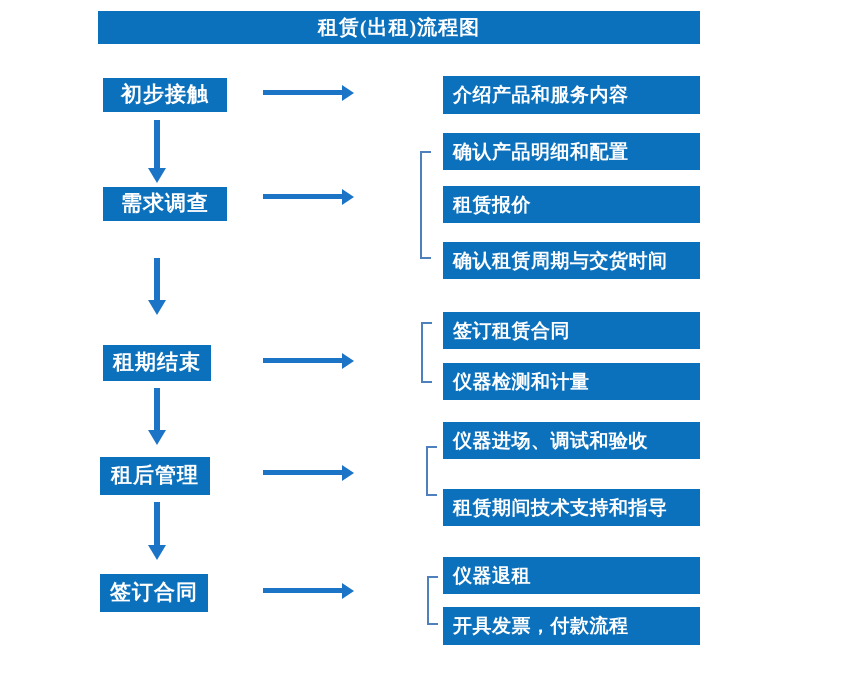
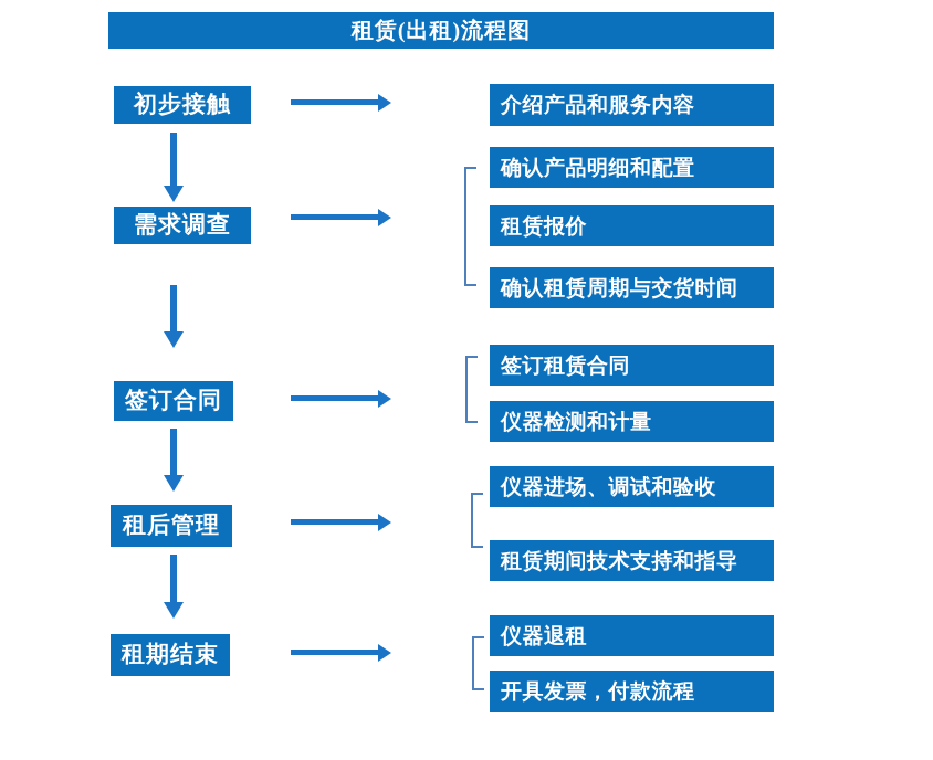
  租赁(出租)流程图
  初步接触
  需求调查
- 租期结束
+ 签订合同
  租后管理
- 签订合同
+ 租期结束
  介绍产品和服务内容
  确认产品明细和配置
  租赁报价
  确认租赁周期与交货时间
  签订租赁合同
  仪器检测和计量
  仪器进场、调试和验收
  租赁期间技术支持和指导
  仪器退租
  开具发票，付款流程
